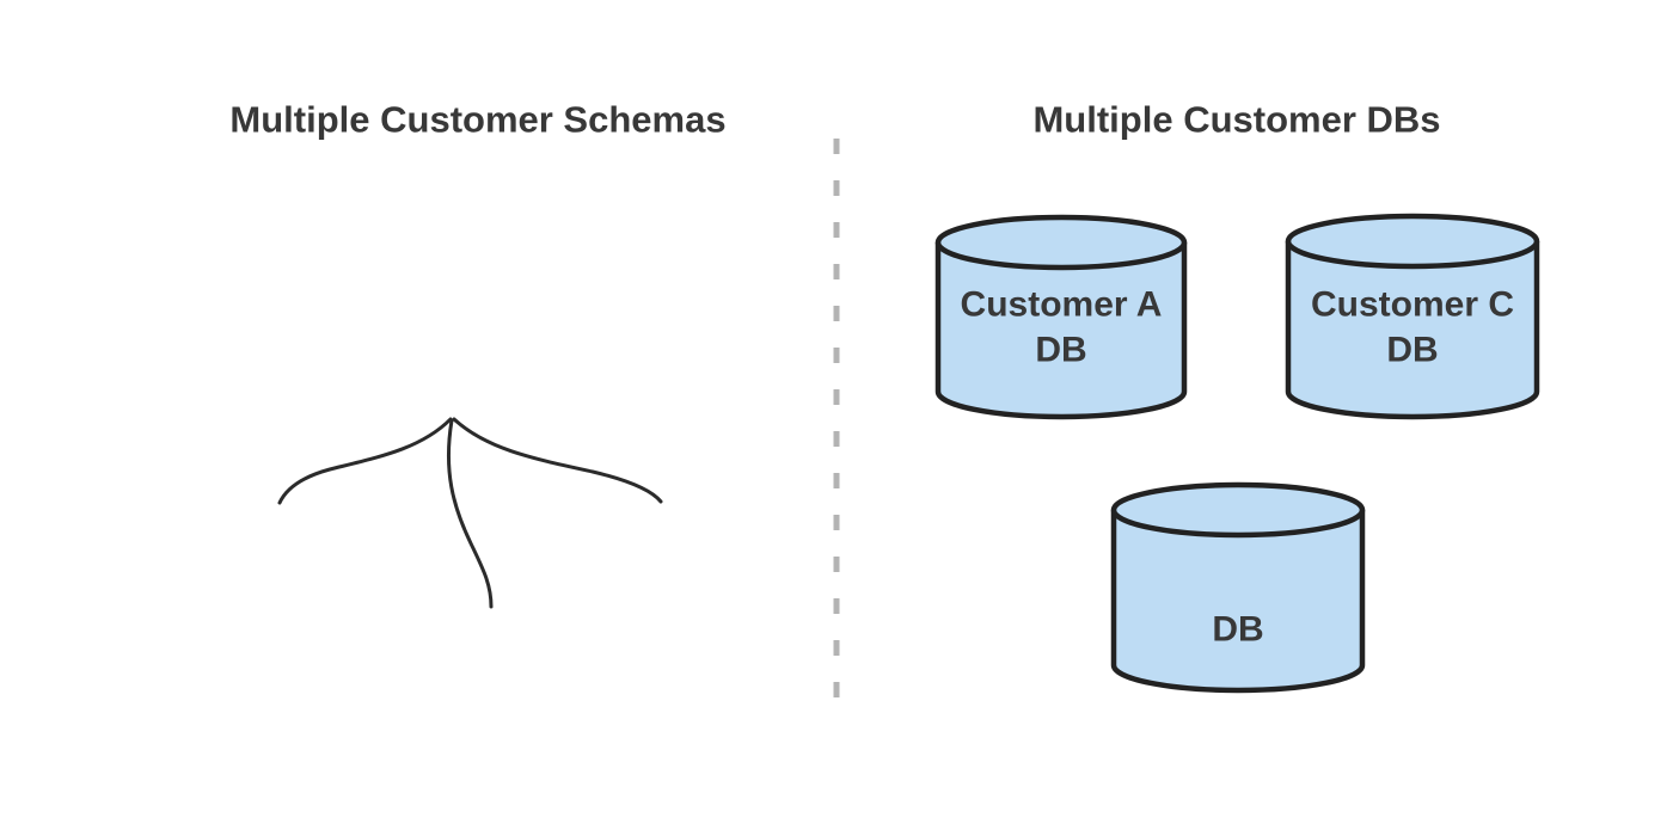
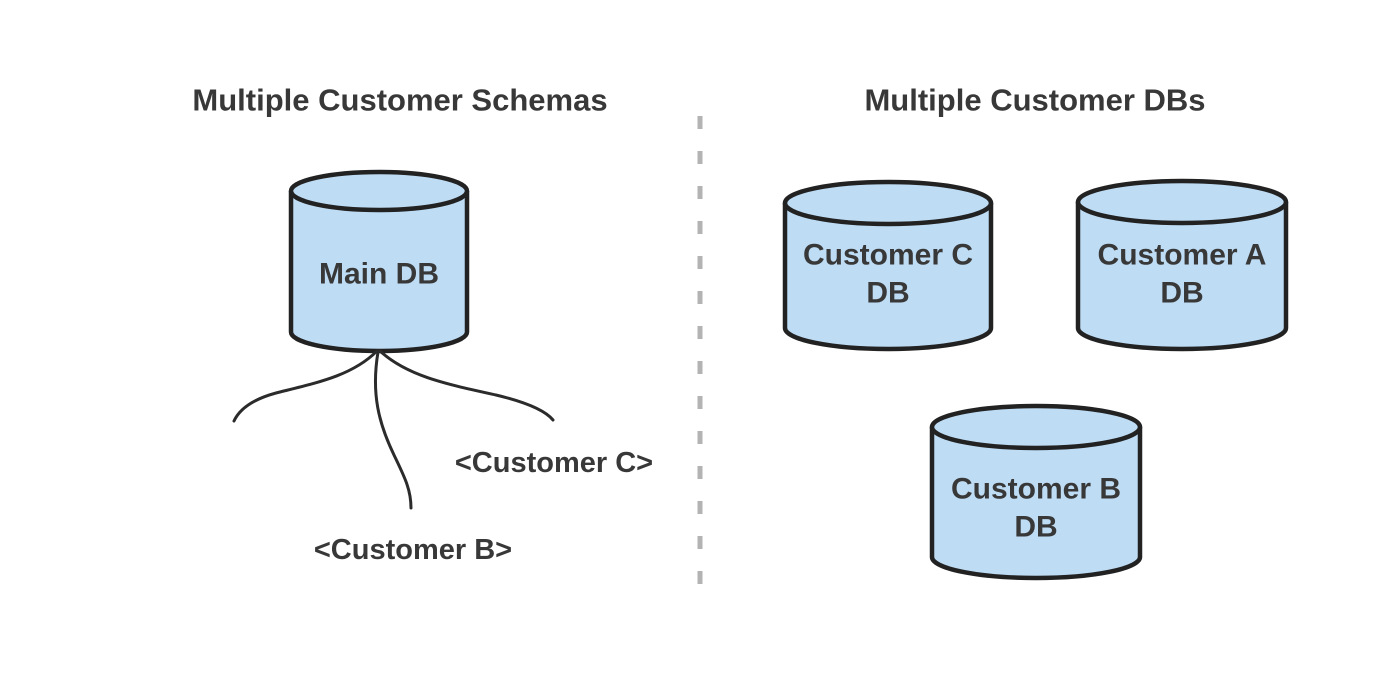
  Multiple Customer Schemas
  Multiple Customer DBs
+ Main DB
+ <Customer B>
+ <Customer C>
- Customer A
+ Customer C
  DB
- Customer C
+ Customer A
  DB
+ Customer B
  DB
